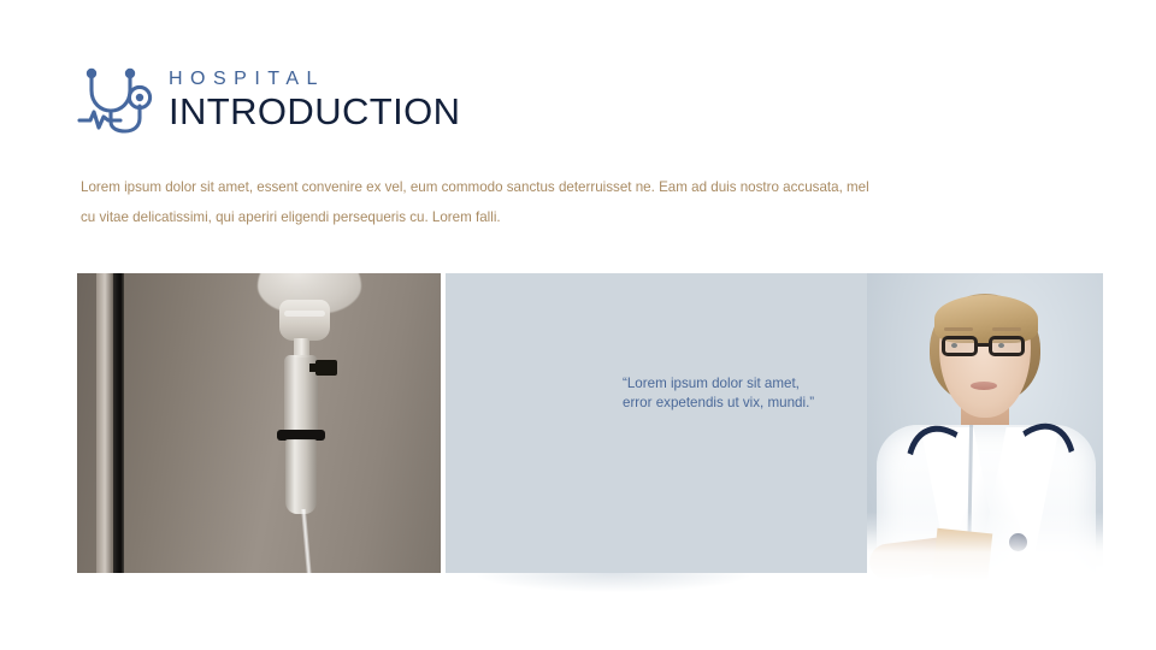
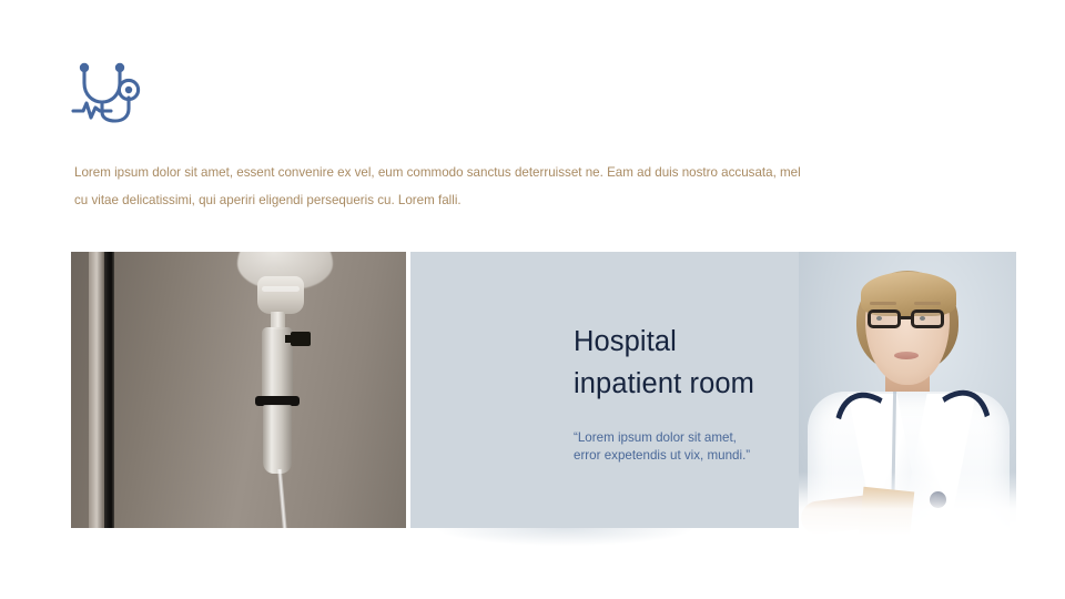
- HOSPITAL
- INTRODUCTION
  Lorem ipsum dolor sit amet, essent convenire ex vel, eum commodo sanctus deterruisset ne. Eam ad duis nostro accusata, mel cu vitae delicatissimi, qui aperiri eligendi persequeris cu. Lorem falli.
+ Hospital
+ inpatient room
  “Lorem ipsum dolor sit amet,
  error expetendis ut vix, mundi.”
